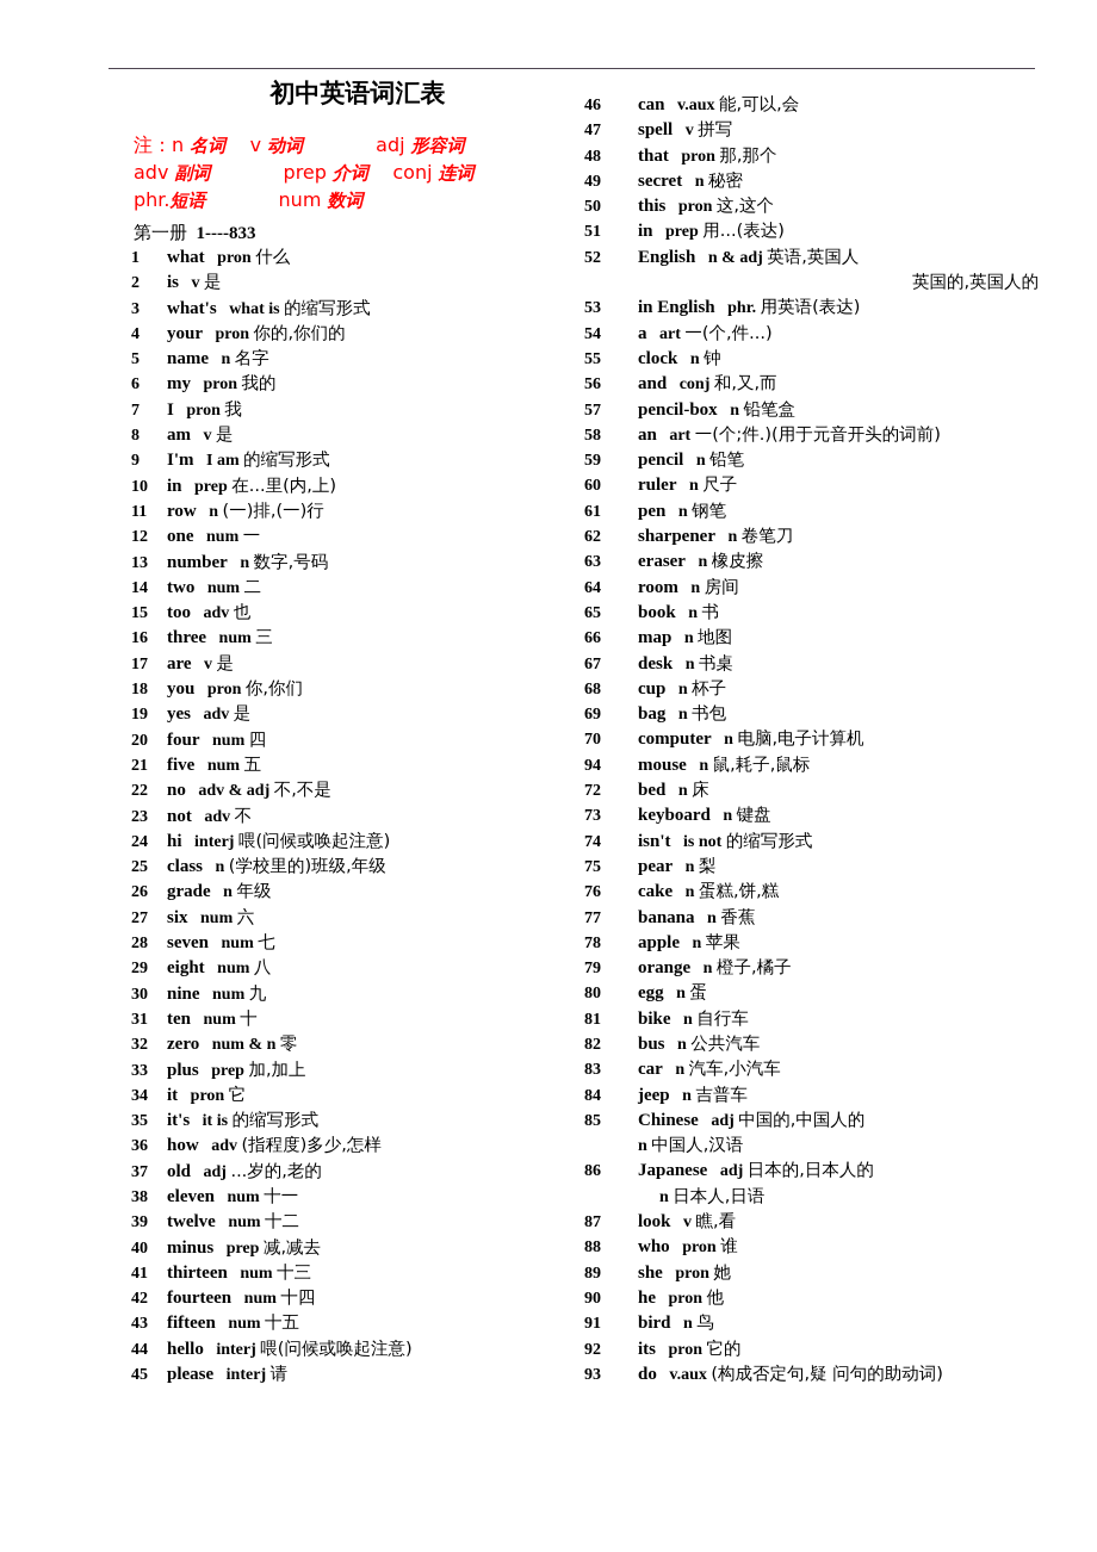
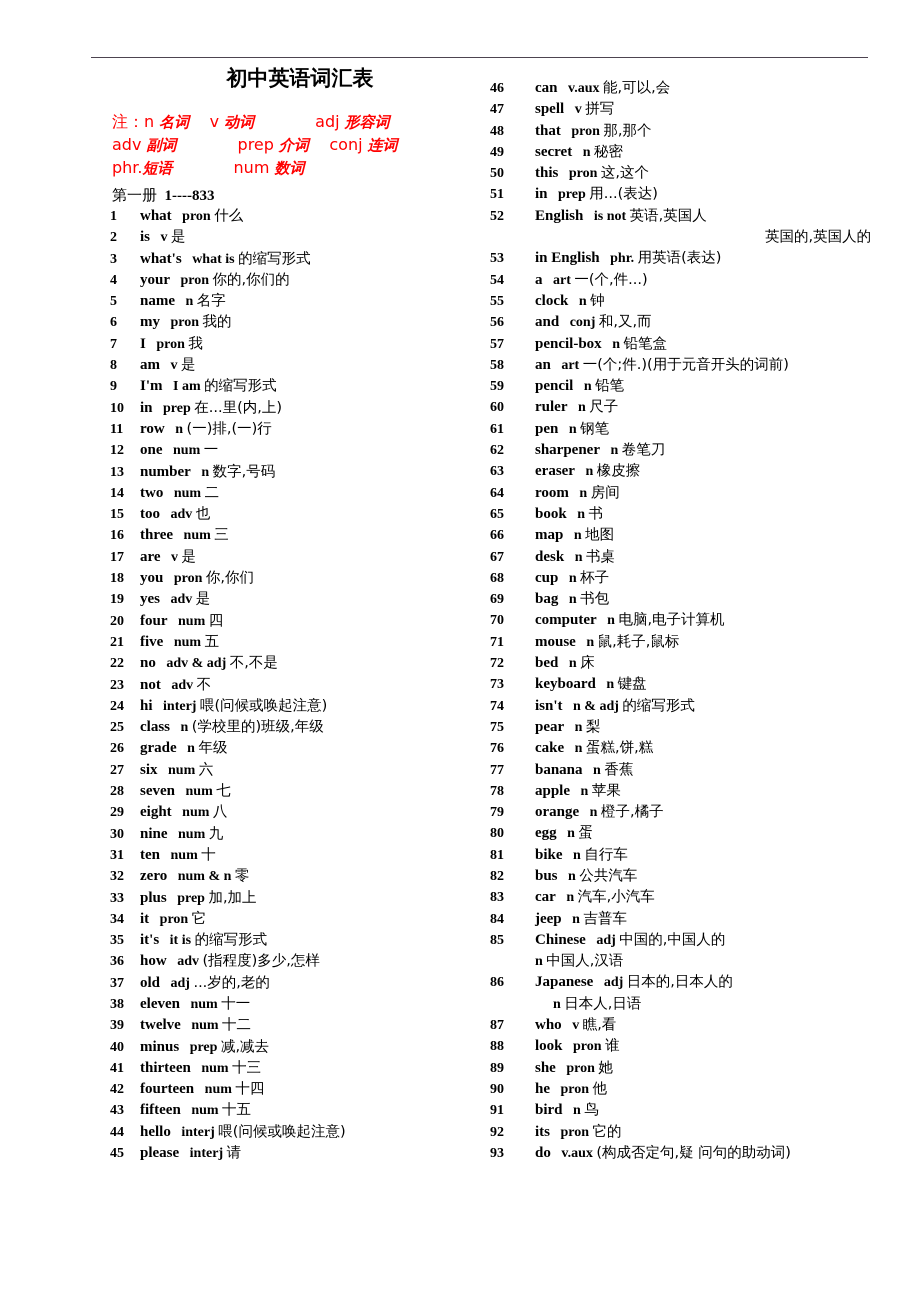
  初中英语词汇表
  注：n 名词 v 动词 adj 形容词
  adv 副词 prep 介词 conj 连词
  phr.短语 num 数词
  第一册 1----833
  1
  what pron 什么
  2
  is v 是
  3
  what's what is 的缩写形式
  4
  your pron 你的,你们的
  5
  name n 名字
  6
  my pron 我的
  7
  I pron 我
  8
  am v 是
  9
  I'm I am 的缩写形式
  10
  in prep 在...里(内,上)
  11
  row n (一)排,(一)行
  12
  one num 一
  13
  number n 数字,号码
  14
  two num 二
  15
  too adv 也
  16
  three num 三
  17
  are v 是
  18
  you pron 你,你们
  19
  yes adv 是
  20
  four num 四
  21
  five num 五
  22
  no adv & adj 不,不是
  23
  not adv 不
  24
  hi interj 喂(问候或唤起注意)
  25
  class n (学校里的)班级,年级
  26
  grade n 年级
  27
  six num 六
  28
  seven num 七
  29
  eight num 八
  30
  nine num 九
  31
  ten num 十
  32
  zero num & n 零
  33
  plus prep 加,加上
  34
  it pron 它
  35
  it's it is 的缩写形式
  36
  how adv (指程度)多少,怎样
  37
  old adj ...岁的,老的
  38
  eleven num 十一
  39
  twelve num 十二
  40
  minus prep 减,减去
  41
  thirteen num 十三
  42
  fourteen num 十四
  43
  fifteen num 十五
  44
  hello interj 喂(问候或唤起注意)
  45
  please interj 请
  46
  can v.aux 能,可以,会
  47
  spell v 拼写
  48
  that pron 那,那个
  49
  secret n 秘密
  50
  this pron 这,这个
  51
  in prep 用...(表达)
  52
- English n & adj 英语,英国人
+ English is not 英语,英国人
  英国的,英国人的
  53
  in English phr. 用英语(表达)
  54
  a art 一(个,件...)
  55
  clock n 钟
  56
  and conj 和,又,而
  57
  pencil-box n 铅笔盒
  58
  an art 一(个;件.)(用于元音开头的词前)
  59
  pencil n 铅笔
  60
  ruler n 尺子
  61
  pen n 钢笔
  62
  sharpener n 卷笔刀
  63
  eraser n 橡皮擦
  64
  room n 房间
  65
  book n 书
  66
  map n 地图
  67
  desk n 书桌
  68
  cup n 杯子
  69
  bag n 书包
  70
  computer n 电脑,电子计算机
- 94
+ 71
  mouse n 鼠,耗子,鼠标
  72
  bed n 床
  73
  keyboard n 键盘
  74
- isn't is not 的缩写形式
+ isn't n & adj 的缩写形式
  75
  pear n 梨
  76
  cake n 蛋糕,饼,糕
  77
  banana n 香蕉
  78
  apple n 苹果
  79
  orange n 橙子,橘子
  80
  egg n 蛋
  81
  bike n 自行车
  82
  bus n 公共汽车
  83
  car n 汽车,小汽车
  84
  jeep n 吉普车
  85
  Chinese adj 中国的,中国人的
  n 中国人,汉语
  86
  Japanese adj 日本的,日本人的
  n 日本人,日语
  87
- look v 瞧,看
+ who v 瞧,看
  88
- who pron 谁
+ look pron 谁
  89
  she pron 她
  90
  he pron 他
  91
  bird n 鸟
  92
  its pron 它的
  93
  do v.aux (构成否定句,疑 问句的助动词)
